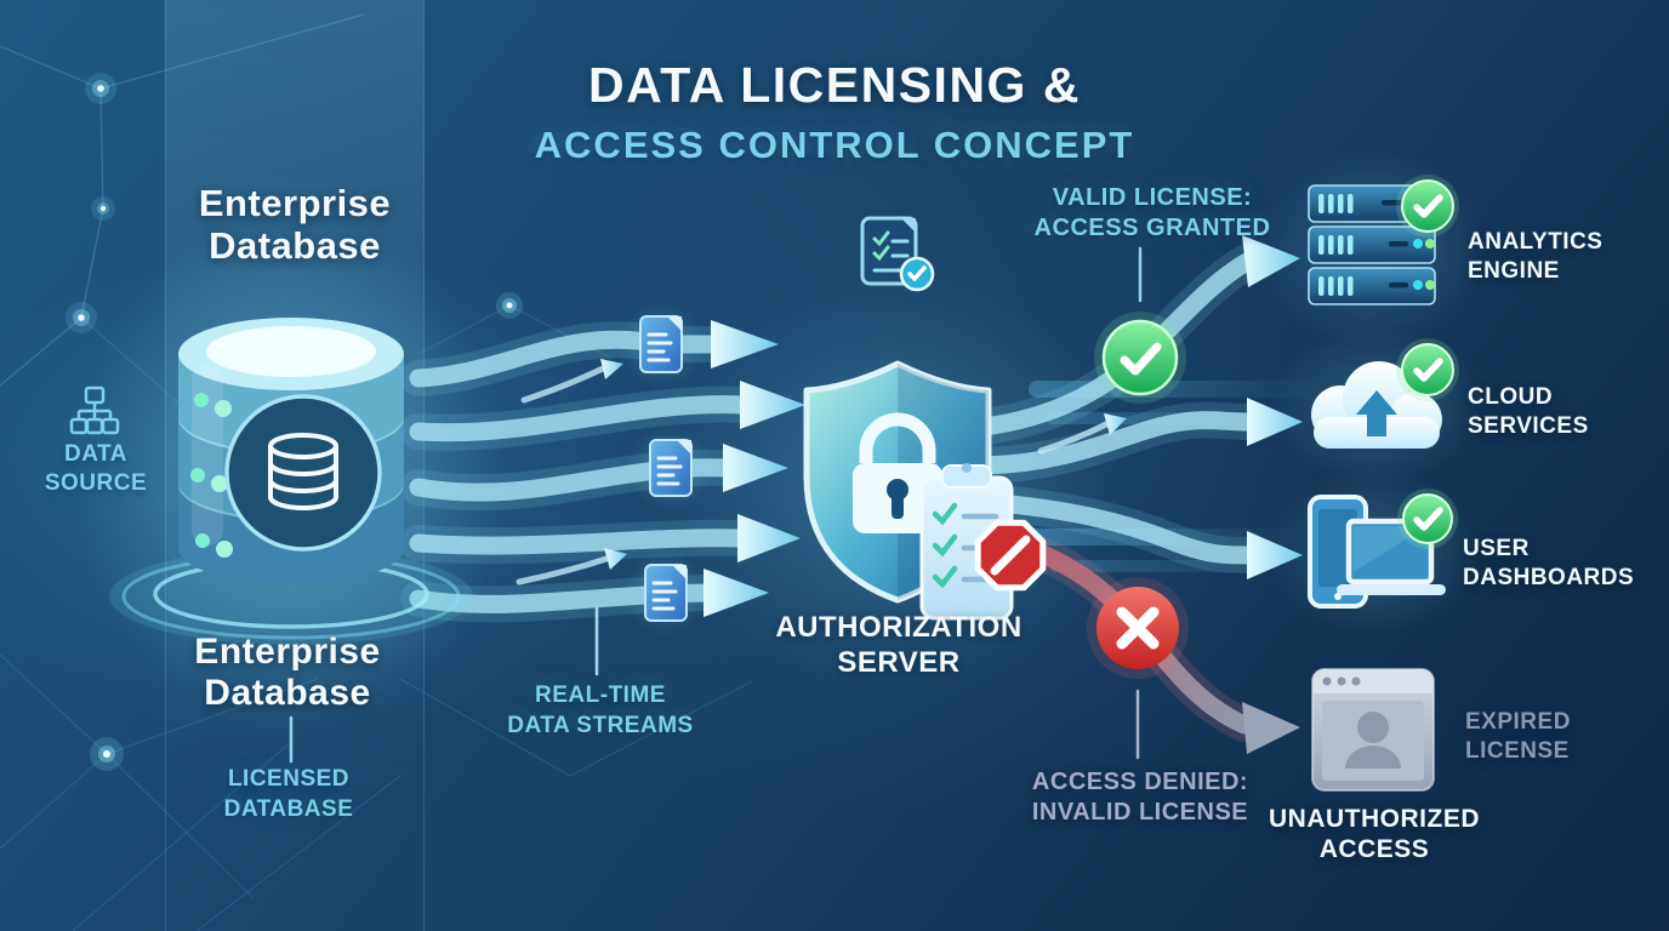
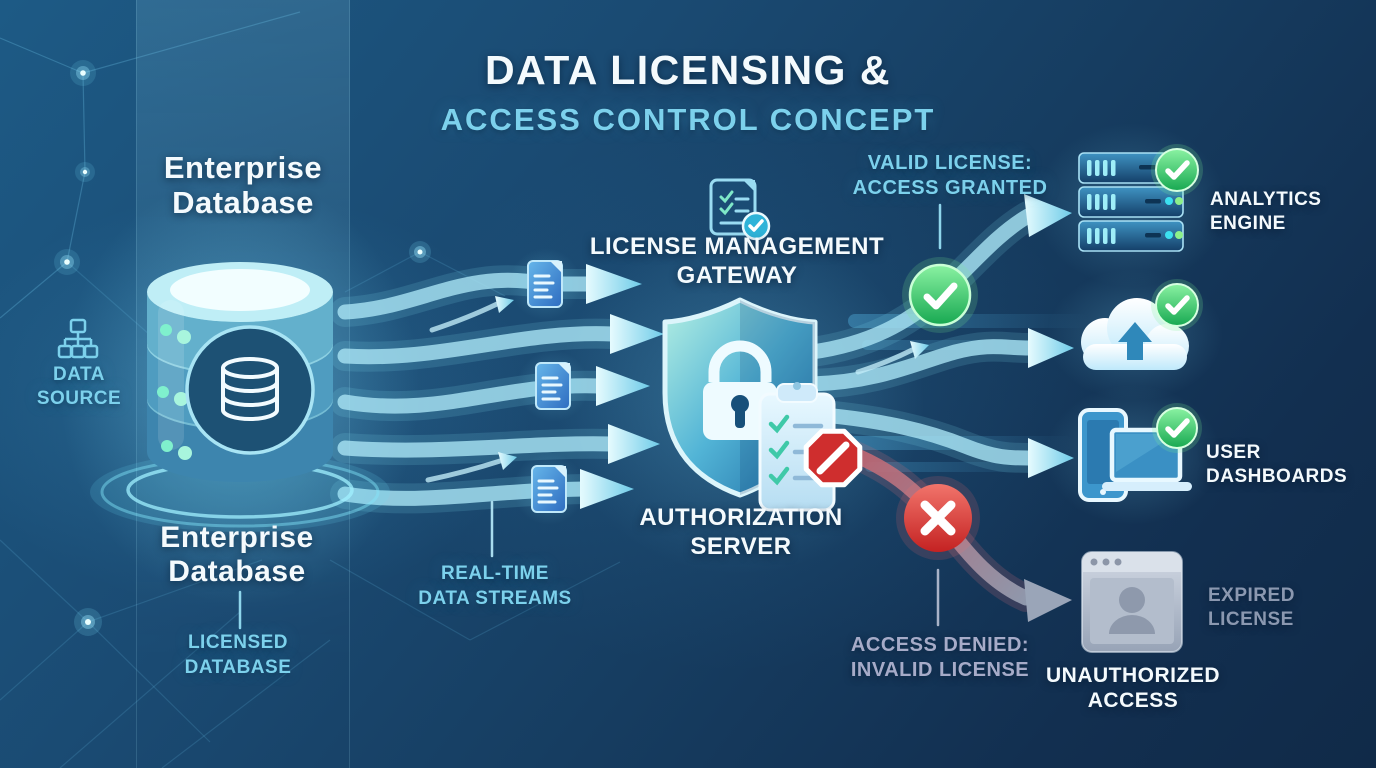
  DATA LICENSING &
  ACCESS CONTROL CONCEPT
  Enterprise
  Database
  DATA
  SOURCE
  Enterprise
  Database
  LICENSED
  DATABASE
  REAL-TIME
  DATA STREAMS
+ LICENSE MANAGEMENT
+ GATEWAY
  AUTHORIZATION
  SERVER
  VALID LICENSE:
  ACCESS GRANTED
  ACCESS DENIED:
  INVALID LICENSE
  ANALYTICS
  ENGINE
- CLOUD
- SERVICES
  USER
  DASHBOARDS
  EXPIRED
  LICENSE
  UNAUTHORIZED
  ACCESS
